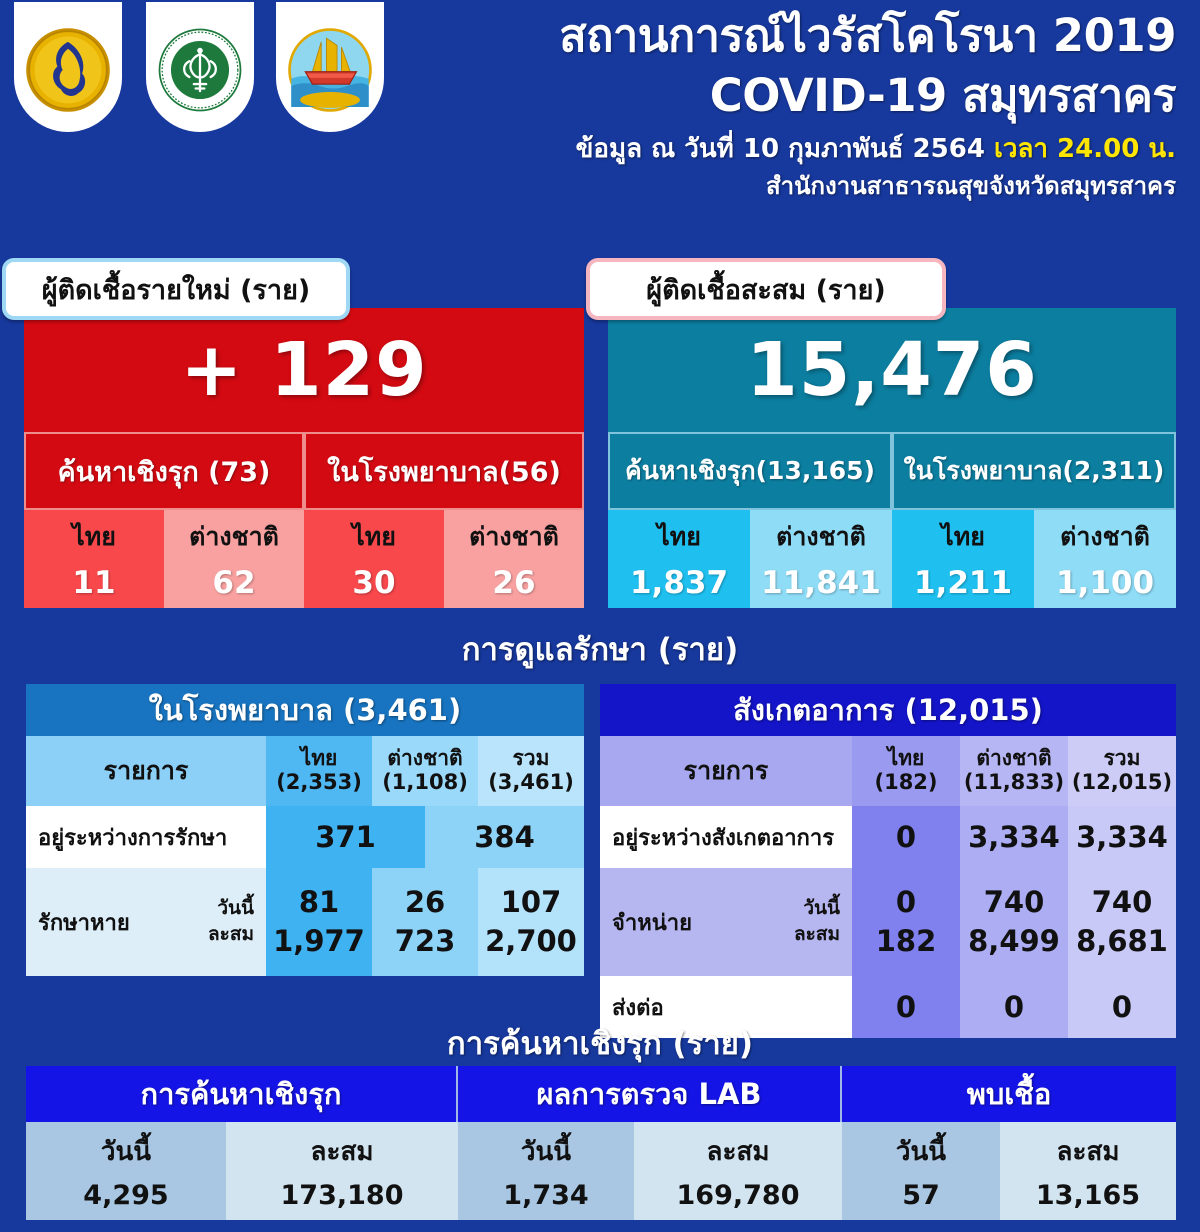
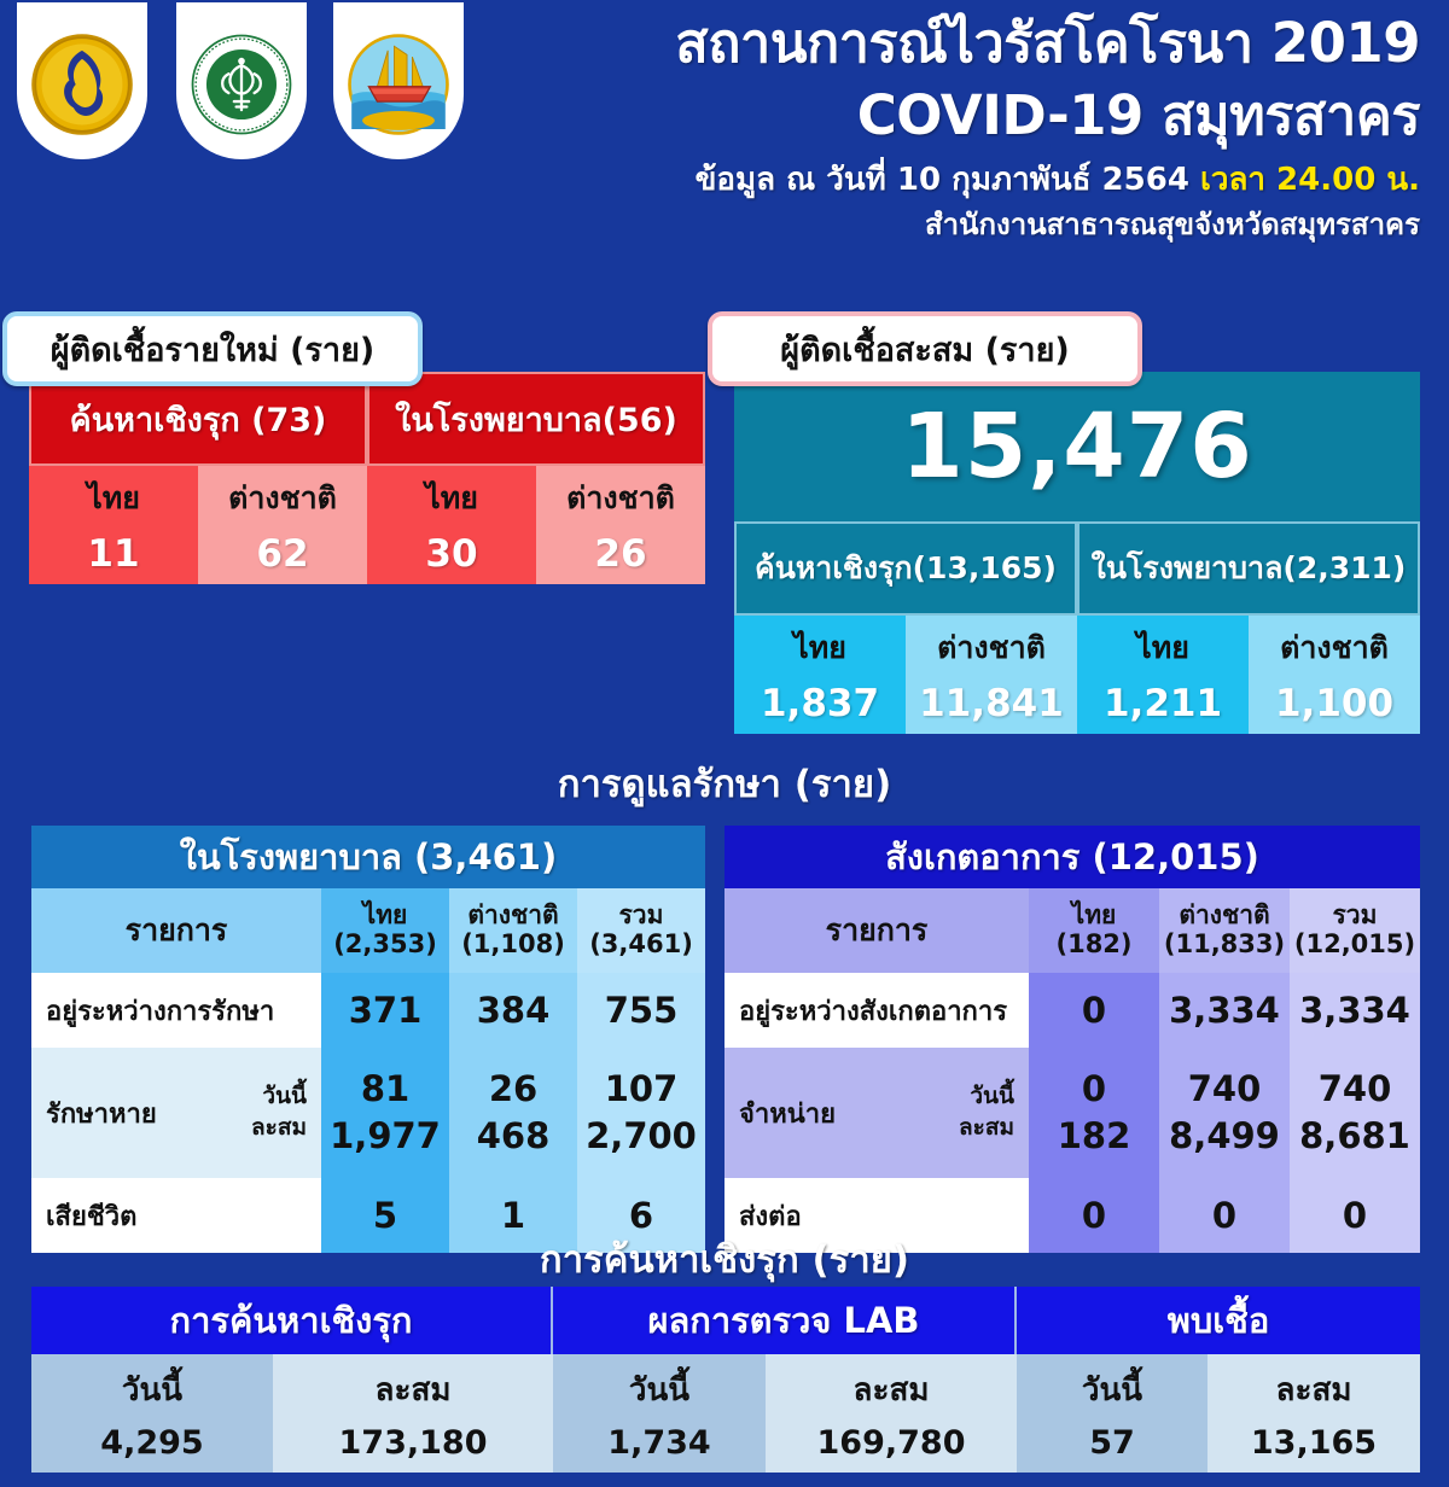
  สถานการณ์ไวรัสโคโรนา 2019
  COVID-19 สมุทรสาคร
  ข้อมูล ณ วันที่ 10 กุมภาพันธ์ 2564 เวลา 24.00 น.
  สำนักงานสาธารณสุขจังหวัดสมุทรสาคร
  ผู้ติดเชื้อรายใหม่ (ราย)
- + 129
  ค้นหาเชิงรุก (73)
  ในโรงพยาบาล(56)
  ไทย
  11
  ต่างชาติ
  62
  ไทย
  30
  ต่างชาติ
  26
  ผู้ติดเชื้อสะสม (ราย)
  15,476
  ค้นหาเชิงรุก(13,165)
  ในโรงพยาบาล(2,311)
  ไทย
  1,837
  ต่างชาติ
  11,841
  ไทย
  1,211
  ต่างชาติ
  1,100
  การดูแลรักษา (ราย)
  ในโรงพยาบาล (3,461)
  รายการ
  ไทย
  (2,353)
  ต่างชาติ
  (1,108)
  รวม
  (3,461)
  อยู่ระหว่างการรักษา
  371
  384
+ 755
  รักษาหาย
  วันนี้
  ละสม
  81
  1,977
  26
- 723
+ 468
  107
  2,700
+ เสียชีวิต
+ 5
+ 1
+ 6
  สังเกตอาการ (12,015)
  รายการ
  ไทย
  (182)
  ต่างชาติ
  (11,833)
  รวม
  (12,015)
  อยู่ระหว่างสังเกตอาการ
  0
  3,334
  3,334
  จำหน่าย
  วันนี้
  ละสม
  0
  182
  740
  8,499
  740
  8,681
  ส่งต่อ
  0
  0
  0
  การค้นหาเชิงรุก (ราย)
  การค้นหาเชิงรุก
  ผลการตรวจ LAB
  พบเชื้อ
  วันนี้
  4,295
  ละสม
  173,180
  วันนี้
  1,734
  ละสม
  169,780
  วันนี้
  57
  ละสม
  13,165
